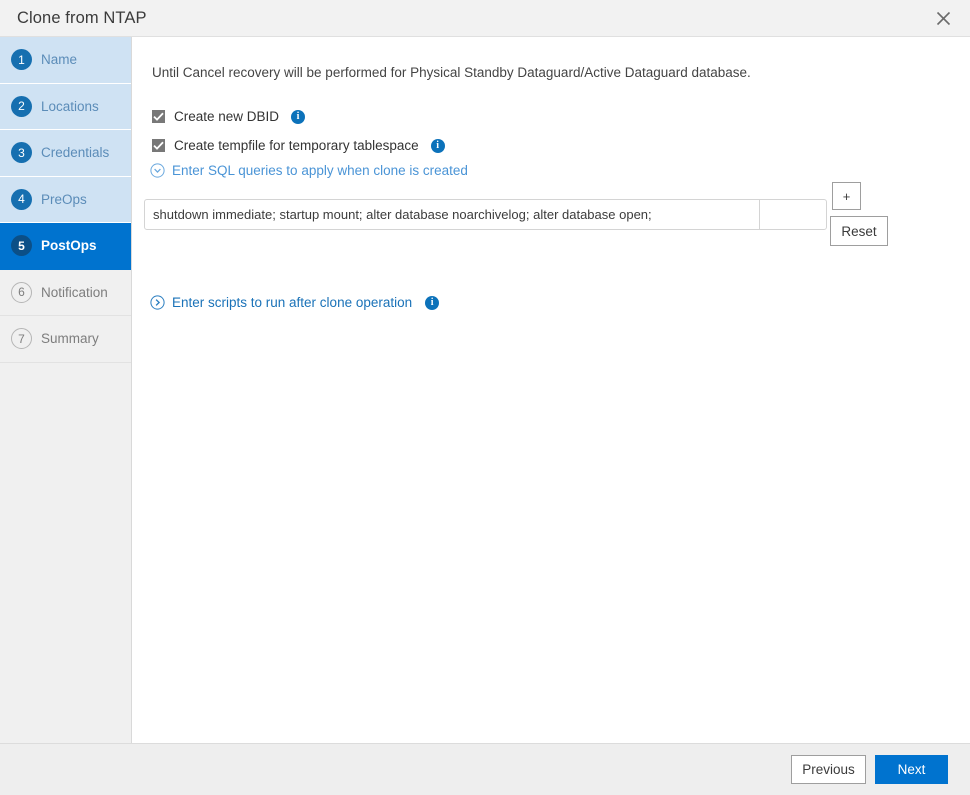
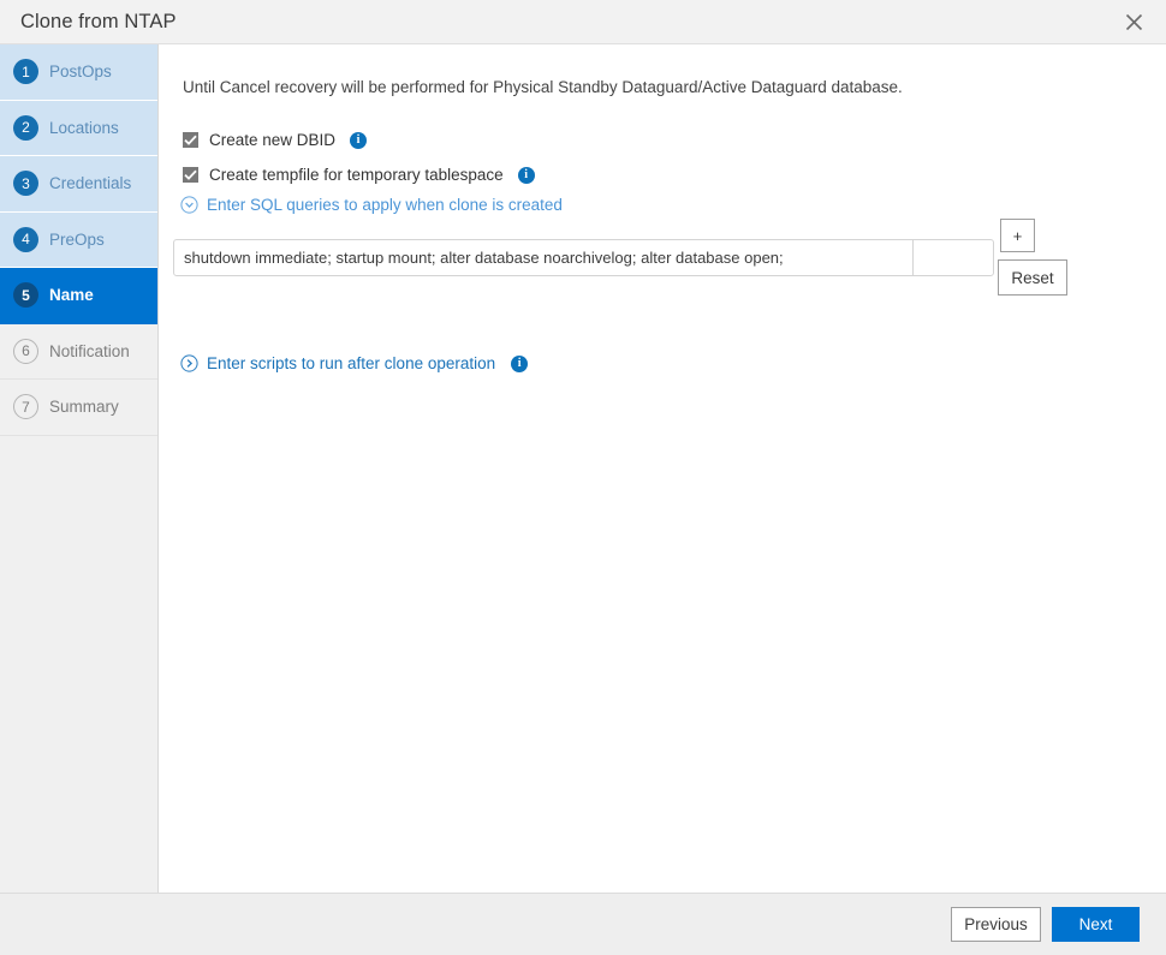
  Clone from NTAP
  1
- Name
+ PostOps
  2
  Locations
  3
  Credentials
  4
  PreOps
  5
- PostOps
+ Name
  6
  Notification
  7
  Summary
  Until Cancel recovery will be performed for Physical Standby Dataguard/Active Dataguard database.
  Create new DBID
  i
  Create tempfile for temporary tablespace
  i
  Enter SQL queries to apply when clone is created
  shutdown immediate; startup mount; alter database noarchivelog; alter database open;
  +
  Reset
  Enter scripts to run after clone operation
  i
  Previous
  Next
